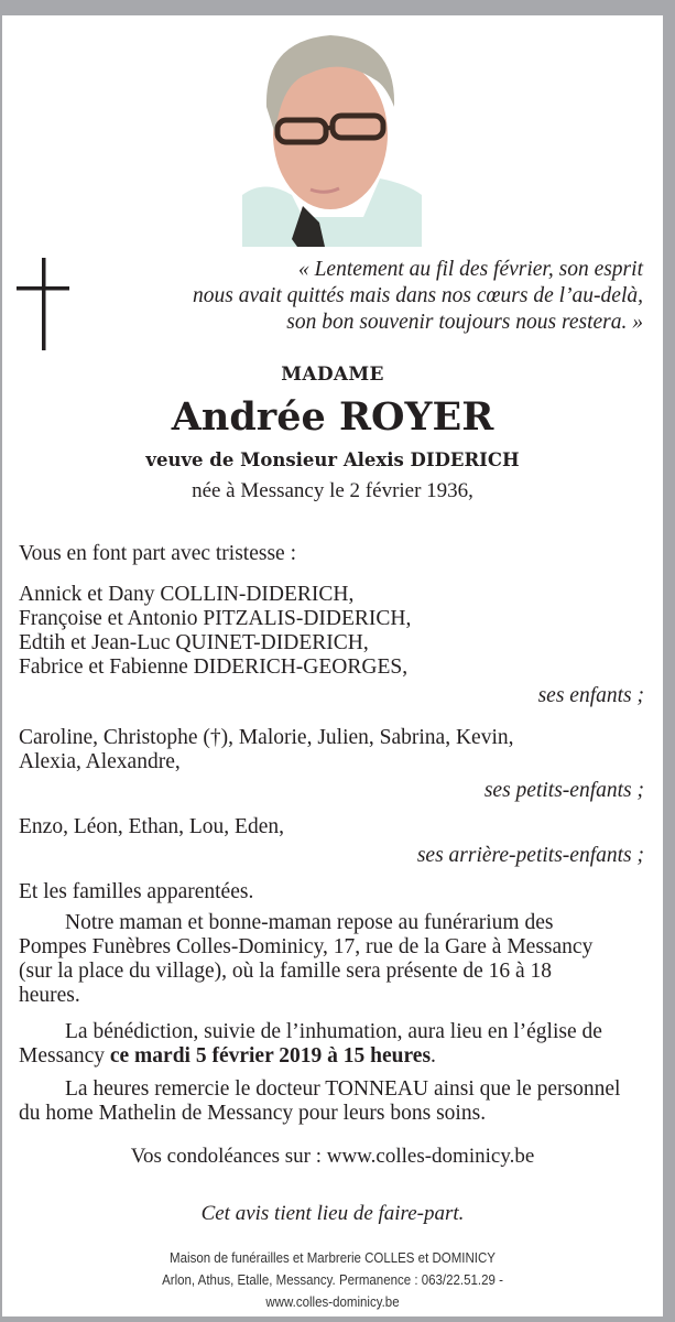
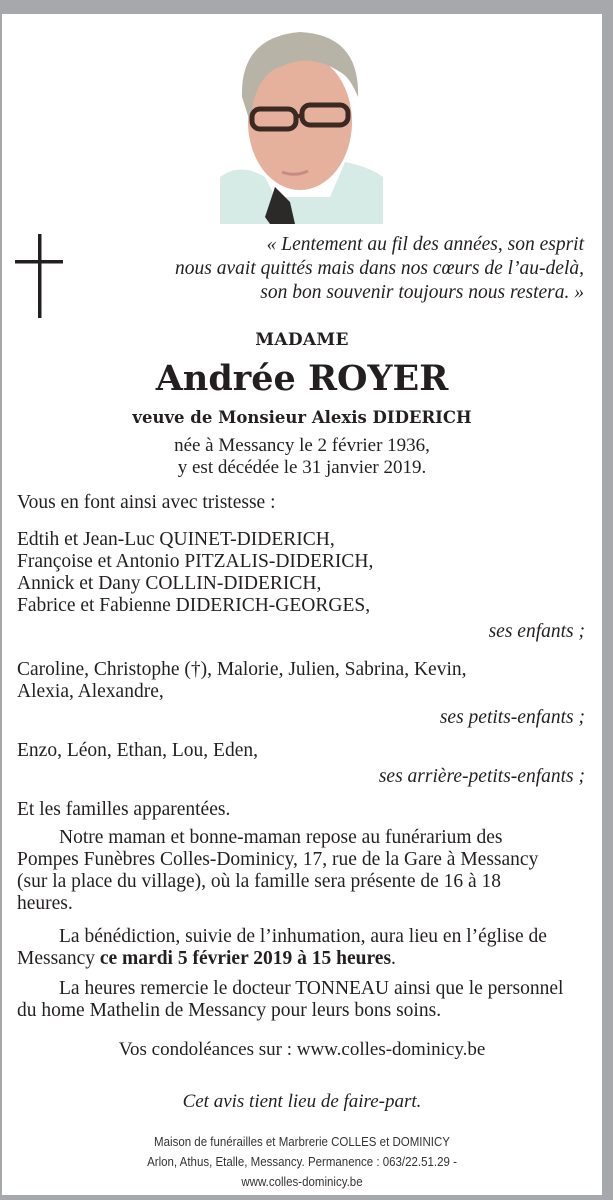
- « Lentement au fil des février, son esprit
+ « Lentement au fil des années, son esprit
  nous avait quittés mais dans nos cœurs de l’au-delà,
  son bon souvenir toujours nous restera. »
  MADAME
  Andrée ROYER
  veuve de Monsieur Alexis DIDERICH
  née à Messancy le 2 février 1936,
+ y est décédée le 31 janvier 2019.
- Vous en font part avec tristesse :
+ Vous en font ainsi avec tristesse :
- Annick et Dany COLLIN-DIDERICH,
+ Edtih et Jean-Luc QUINET-DIDERICH,
  Françoise et Antonio PITZALIS-DIDERICH,
- Edtih et Jean-Luc QUINET-DIDERICH,
+ Annick et Dany COLLIN-DIDERICH,
  Fabrice et Fabienne DIDERICH-GEORGES,
  ses enfants ;
  Caroline, Christophe (†), Malorie, Julien, Sabrina, Kevin,
  Alexia, Alexandre,
  ses petits-enfants ;
  Enzo, Léon, Ethan, Lou, Eden,
  ses arrière-petits-enfants ;
  Et les familles apparentées.
  Notre maman et bonne-maman repose au funérarium des Pompes Funèbres Colles-Dominicy, 17, rue de la Gare à Messancy (sur la place du village), où la famille sera présente de 16 à 18 heures.
  La bénédiction, suivie de l’inhumation, aura lieu en l’église de Messancy ce mardi 5 février 2019 à 15 heures.
  La heures remercie le docteur TONNEAU ainsi que le personnel du home Mathelin de Messancy pour leurs bons soins.
  Vos condoléances sur : www.colles-dominicy.be
  Cet avis tient lieu de faire-part.
  Maison de funérailles et Marbrerie COLLES et DOMINICY
  Arlon, Athus, Etalle, Messancy. Permanence : 063/22.51.29 -
  www.colles-dominicy.be
